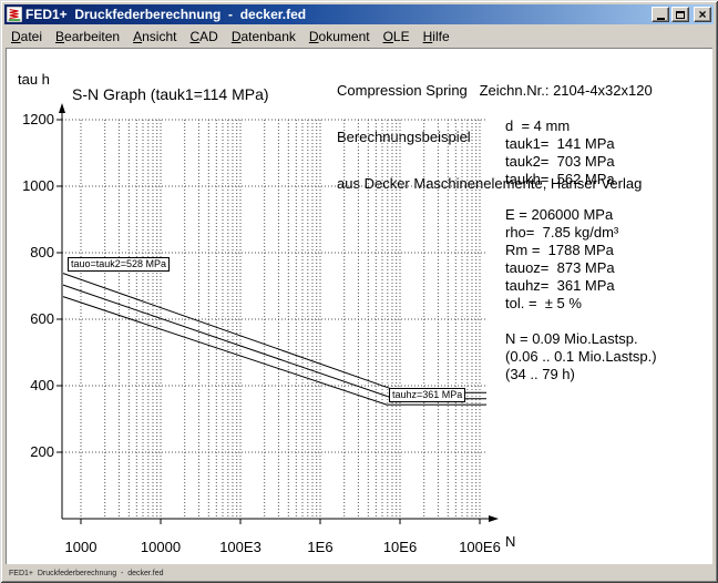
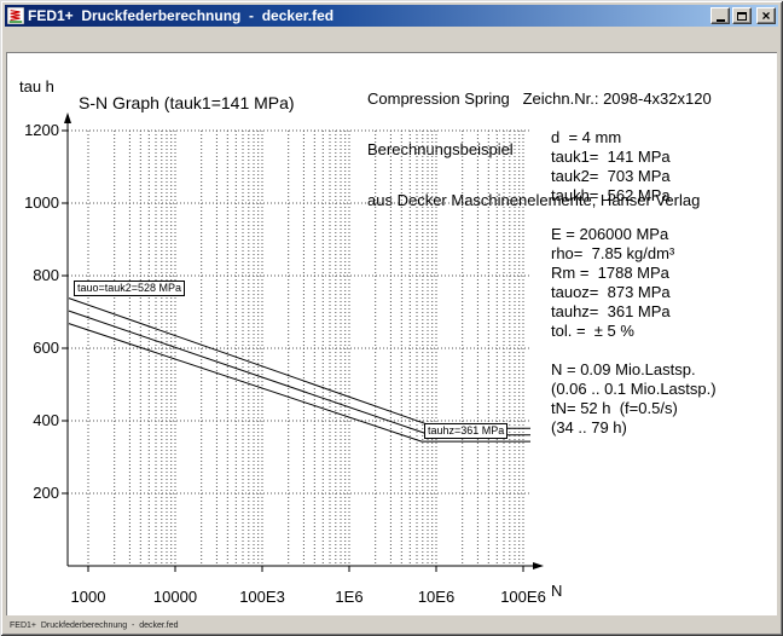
  FED1+ Druckfederberechnung - decker.fed
  ×
- Datei
- Bearbeiten
- Ansicht
- CAD
- Datenbank
- Dokument
- OLE
- Hilfe
- Compression Spring Zeichn.Nr.: 2104-4x32x120
+ Compression Spring Zeichn.Nr.: 2098-4x32x120
  Berechnungsbeispiel
  aus Decker Maschineelemente, Hanser Verlag
- S-N Graph (tauk1=114 MPa)
+ S-N Graph (tauk1=141 MPa)
  tau h
  N
  1200
  1000
  800
  600
  400
  200
  1000
  10000
  100E3
  1E6
  10E6
  100E6
  d = 4 mm
  tauk1= 141 MPa
  tauk2= 703 MPa
  taukh= 562 MPa
  E = 206000 MPa
  rho= 7.85 kg/dm³
  Rm = 1788 MPa
  tauoz= 873 MPa
  tauhz= 361 MPa
  tol. = ± 5 %
  N = 0.09 Mio.Lastsp.
  (0.06 .. 0.1 Mio.Lastsp.)
+ tN= 52 h (f=0.5/s)
  (34 .. 79 h)
  tauo=tauk2=528 MPa
  tauhz=361 MPa
